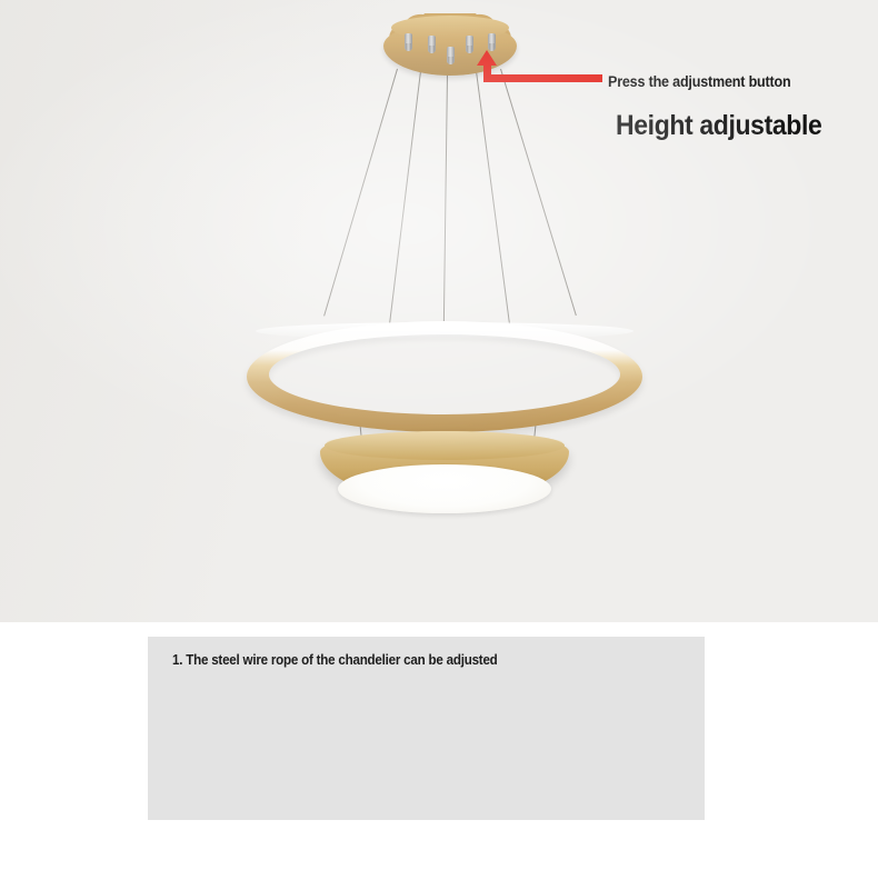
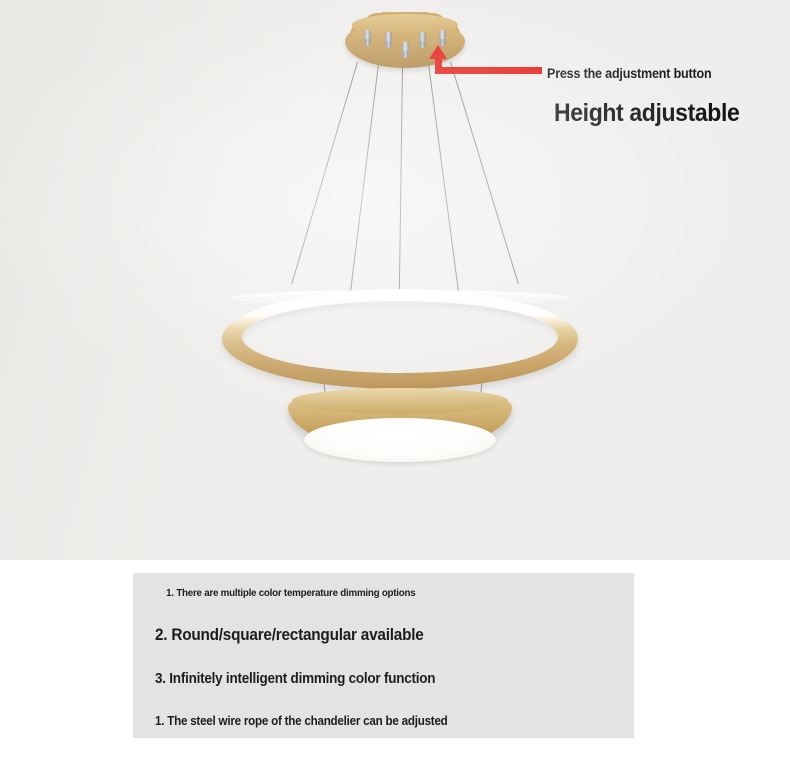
+ 1. There are multiple color temperature dimming options
+ 2. Round/square/rectangular available
+ 3. Infinitely intelligent dimming color function
  1. The steel wire rope of the chandelier can be adjusted
